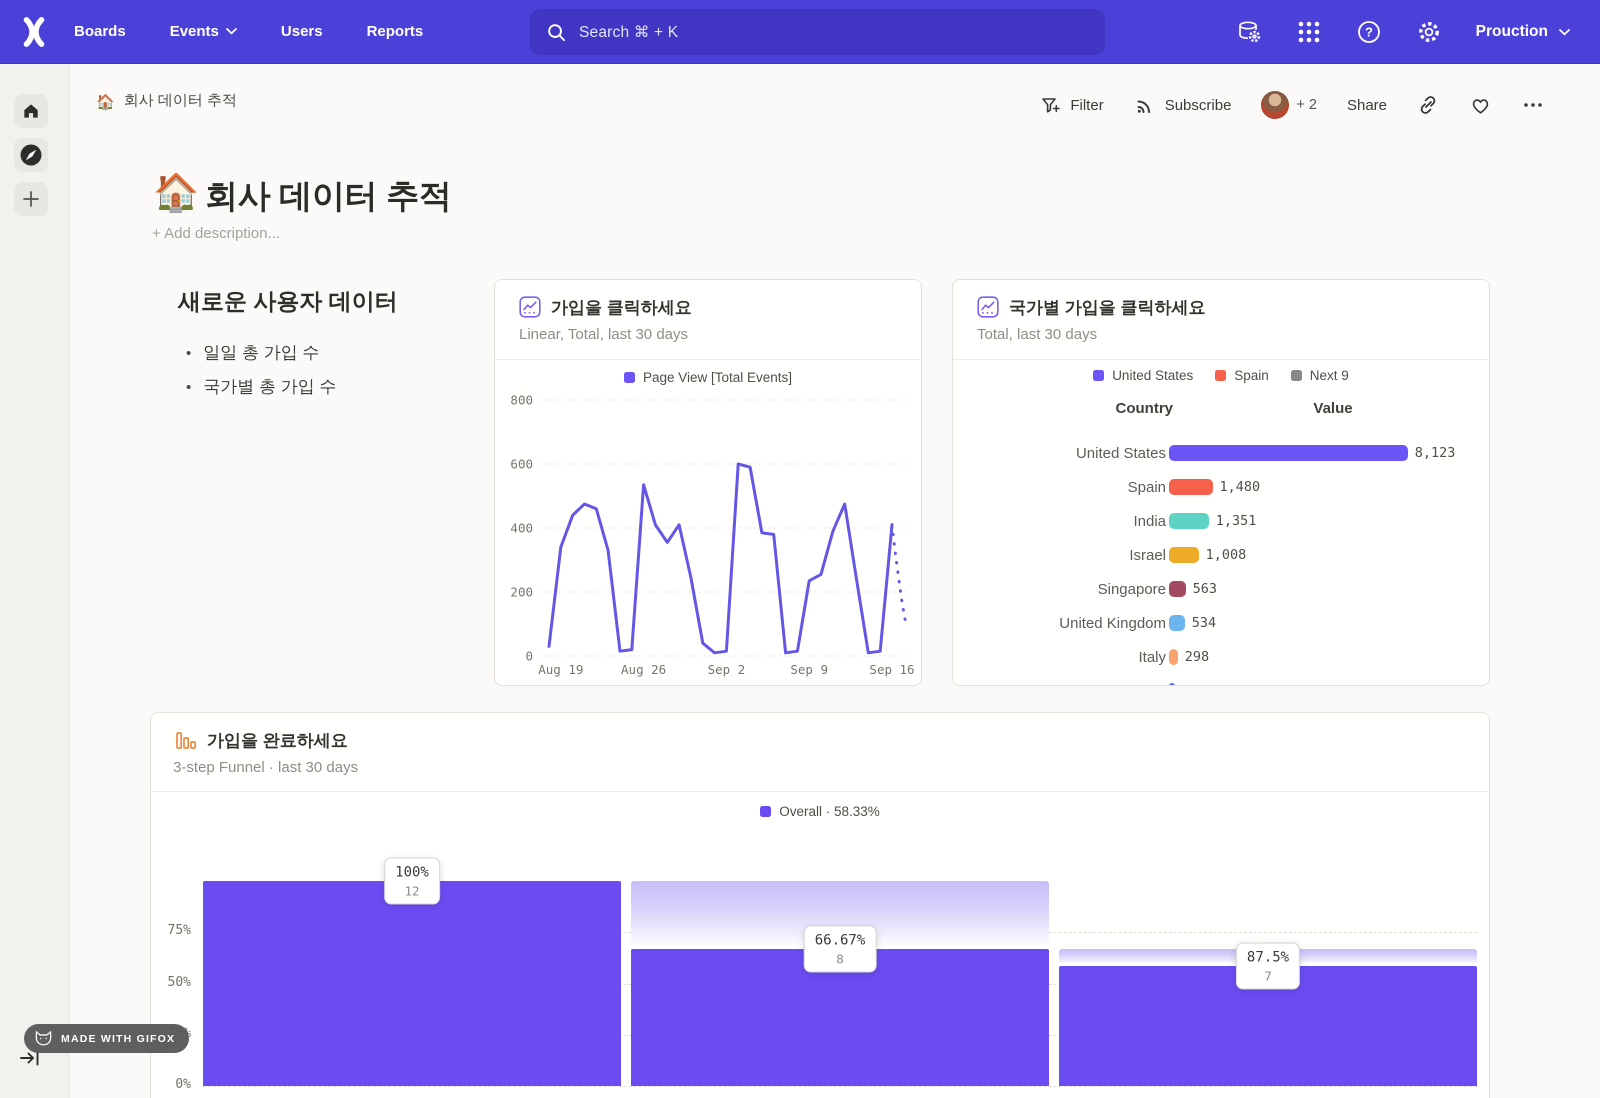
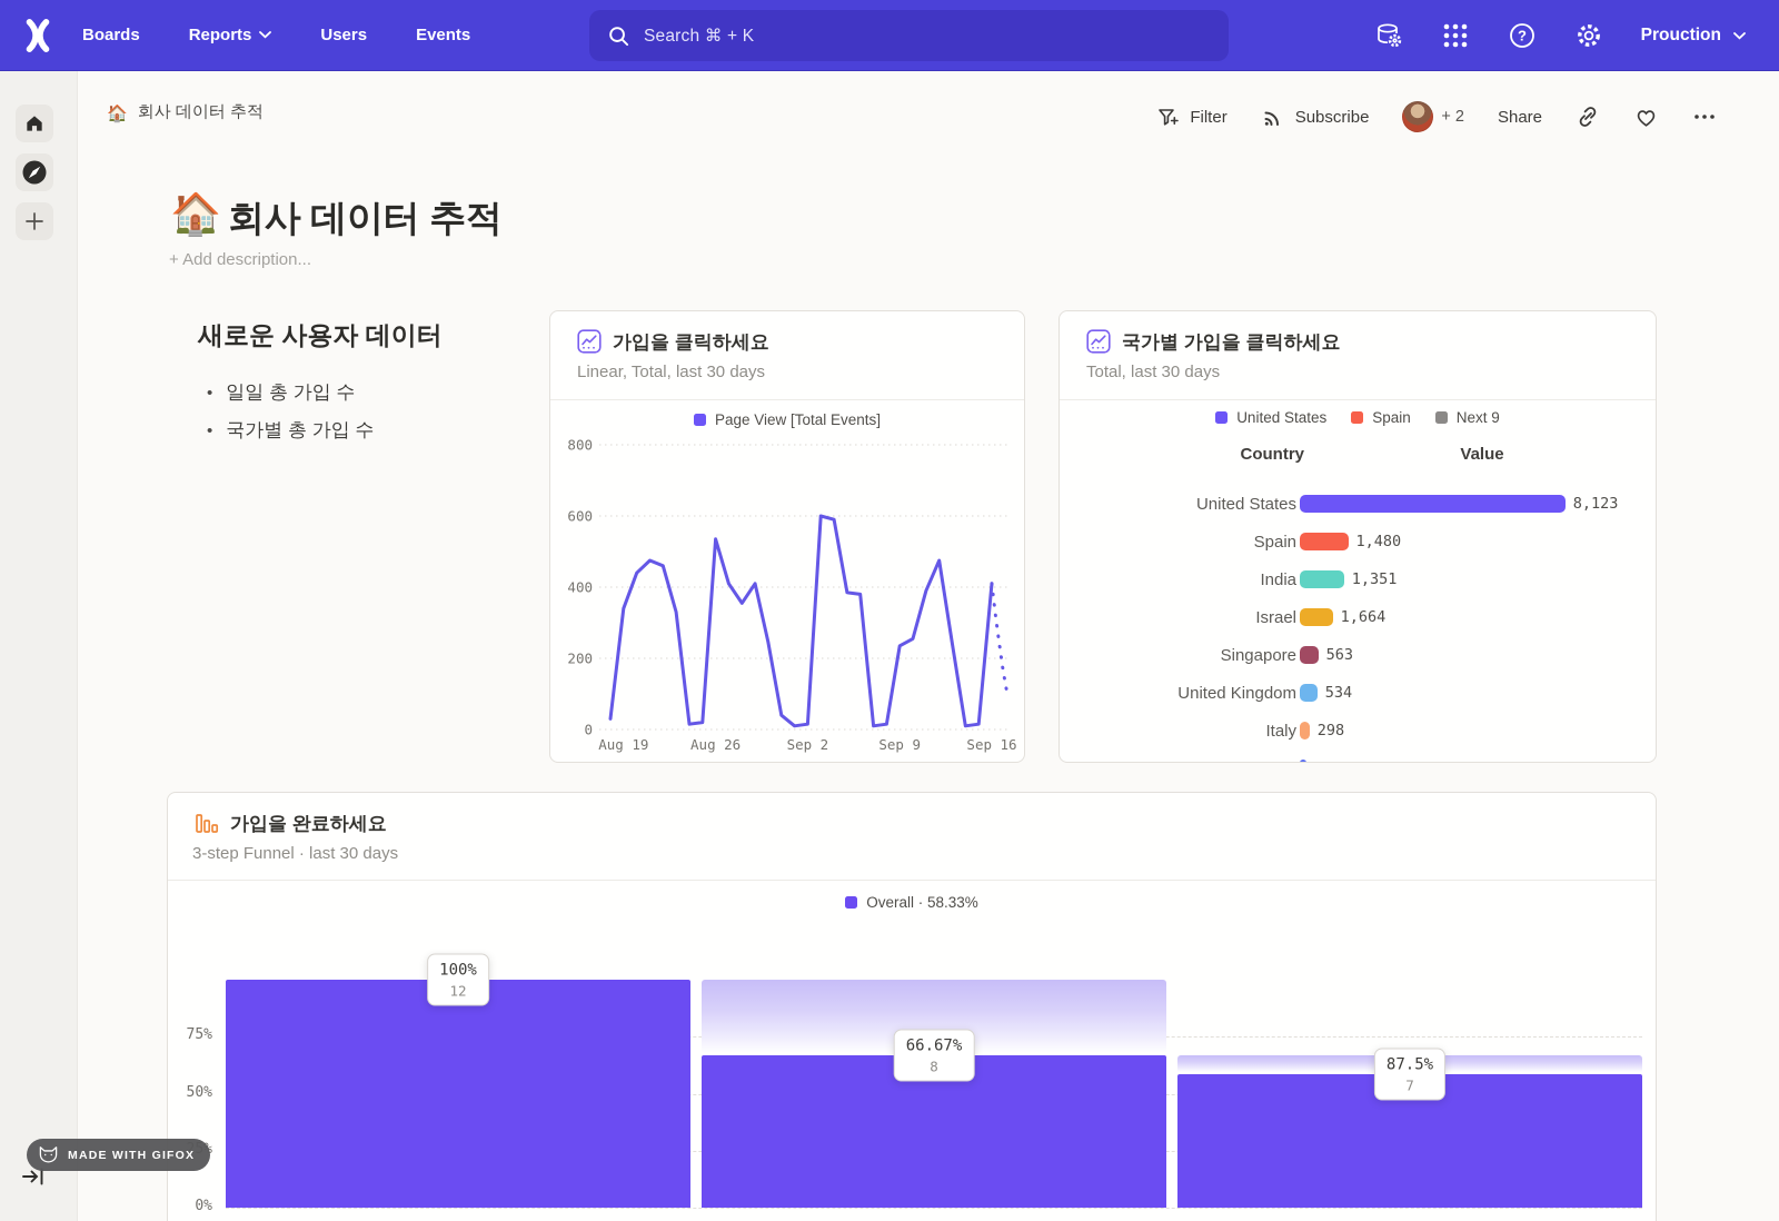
  Boards
- Events
+ Reports
  Users
- Reports
+ Events
  Search ⌘ + K
  ?
  Prouction
  🏠
  회사 데이터 추적
  Filter
  Subscribe
  + 2
  Share
  🏠
  회사 데이터 추적
  + Add description...
  새로운 사용자 데이터
  일일 총 가입 수
  국가별 총 가입 수
  가입을 클릭하세요
  Linear, Total, last 30 days
  Page View [Total Events]
  800
  600
  400
  200
  0
  Aug 19
  Aug 26
  Sep 2
  Sep 9
  Sep 16
  국가별 가입을 클릭하세요
  Total, last 30 days
  United States
  Spain
  Next 9
  Country
  Value
  United States
  8,123
  Spain
  1,480
  India
  1,351
  Israel
- 1,008
+ 1,664
  Singapore
  563
  United Kingdom
  534
  Italy
  298
  가입을 완료하세요
  3-step Funnel · last 30 days
  Overall · 58.33%
  75%
  50%
  0%
  100%
  12
  66.67%
  8
  87.5%
  7
  MADE WITH GIFOX
